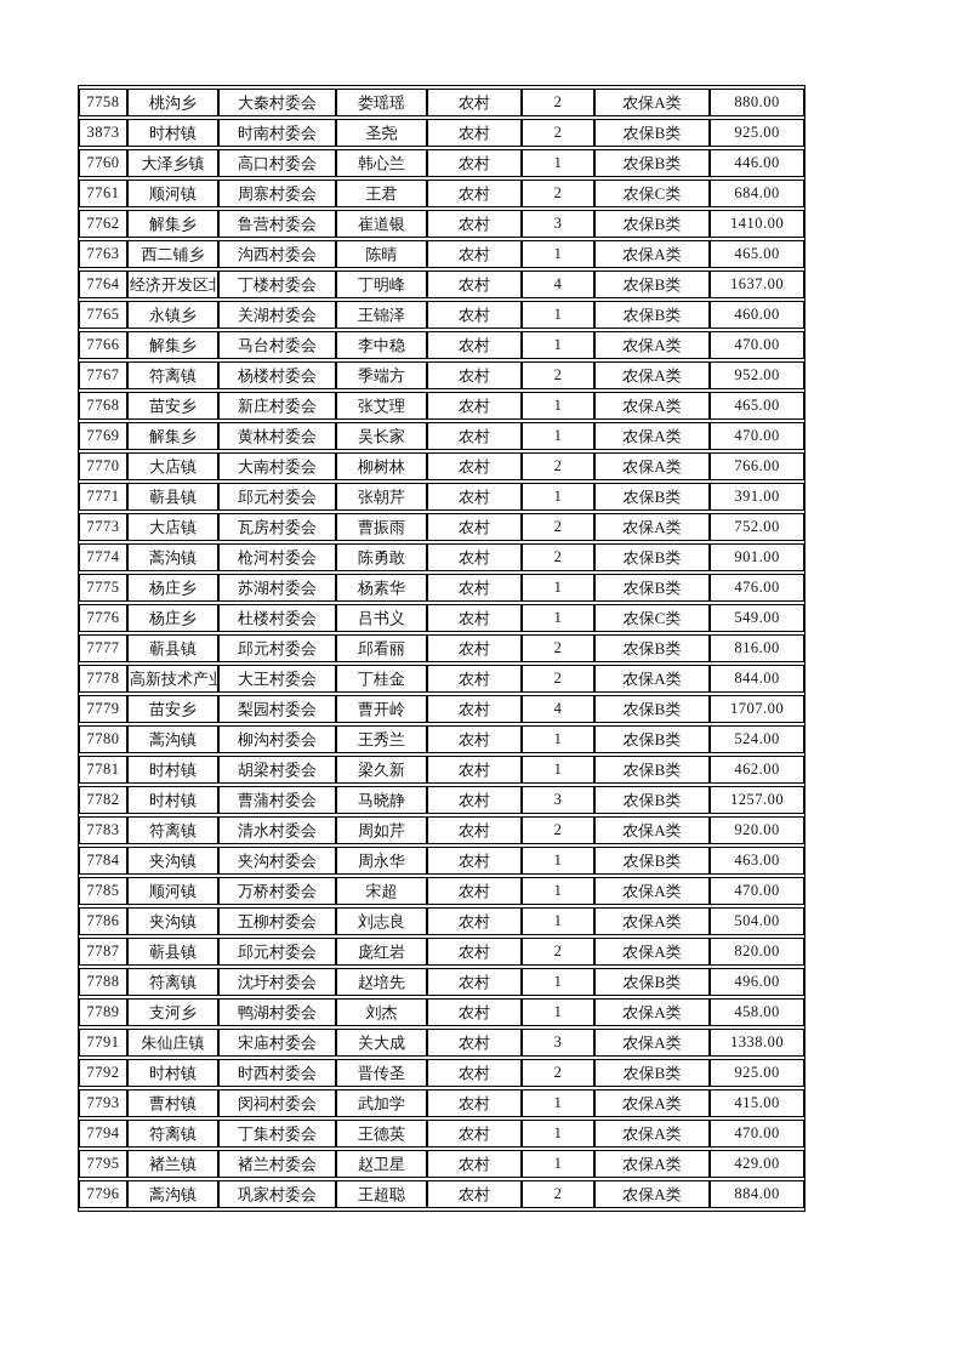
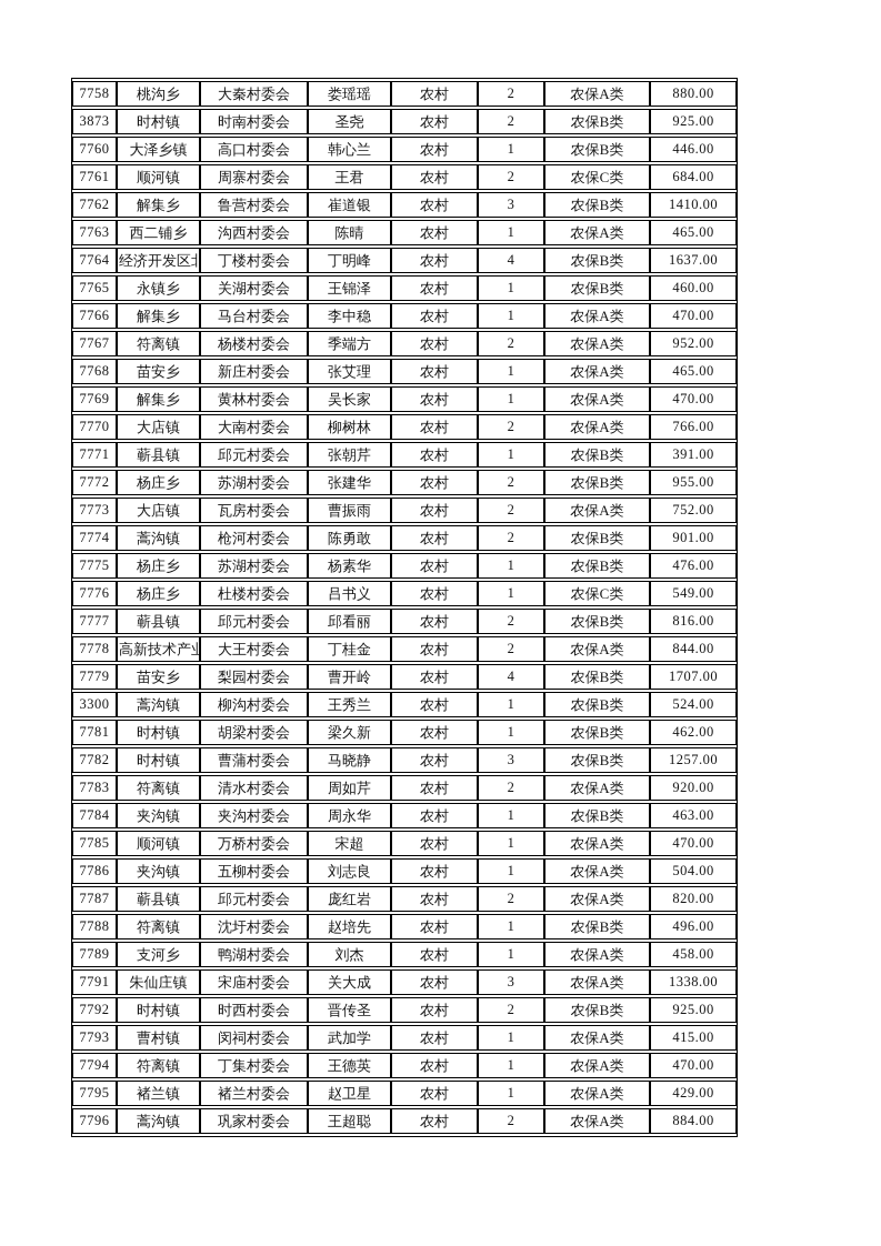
  7758	桃沟乡	大秦村委会	娄瑶瑶	农村	2	农保A类	880.00
  3873	时村镇	时南村委会	圣尧	农村	2	农保B类	925.00
  7760	大泽乡镇	高口村委会	韩心兰	农村	1	农保B类	446.00
  7761	顺河镇	周寨村委会	王君	农村	2	农保C类	684.00
  7762	解集乡	鲁营村委会	崔道银	农村	3	农保B类	1410.00
  7763	西二铺乡	沟西村委会	陈晴	农村	1	农保A类	465.00
  7764	经济开发区北	丁楼村委会	丁明峰	农村	4	农保B类	1637.00
  7765	永镇乡	关湖村委会	王锦泽	农村	1	农保B类	460.00
  7766	解集乡	马台村委会	李中稳	农村	1	农保A类	470.00
  7767	符离镇	杨楼村委会	季端方	农村	2	农保A类	952.00
  7768	苗安乡	新庄村委会	张艾理	农村	1	农保A类	465.00
  7769	解集乡	黄林村委会	吴长家	农村	1	农保A类	470.00
  7770	大店镇	大南村委会	柳树林	农村	2	农保A类	766.00
  7771	蕲县镇	邱元村委会	张朝芹	农村	1	农保B类	391.00
+ 7772	杨庄乡	苏湖村委会	张建华	农村	2	农保B类	955.00
  7773	大店镇	瓦房村委会	曹振雨	农村	2	农保A类	752.00
  7774	蒿沟镇	枪河村委会	陈勇敢	农村	2	农保B类	901.00
  7775	杨庄乡	苏湖村委会	杨素华	农村	1	农保B类	476.00
  7776	杨庄乡	杜楼村委会	吕书义	农村	1	农保C类	549.00
  7777	蕲县镇	邱元村委会	邱看丽	农村	2	农保B类	816.00
  7778	高新技术产业	大王村委会	丁桂金	农村	2	农保A类	844.00
  7779	苗安乡	梨园村委会	曹开岭	农村	4	农保B类	1707.00
- 7780	蒿沟镇	柳沟村委会	王秀兰	农村	1	农保B类	524.00
+ 3300	蒿沟镇	柳沟村委会	王秀兰	农村	1	农保B类	524.00
  7781	时村镇	胡梁村委会	梁久新	农村	1	农保B类	462.00
  7782	时村镇	曹蒲村委会	马晓静	农村	3	农保B类	1257.00
  7783	符离镇	清水村委会	周如芹	农村	2	农保A类	920.00
  7784	夹沟镇	夹沟村委会	周永华	农村	1	农保B类	463.00
  7785	顺河镇	万桥村委会	宋超	农村	1	农保A类	470.00
  7786	夹沟镇	五柳村委会	刘志良	农村	1	农保A类	504.00
  7787	蕲县镇	邱元村委会	庞红岩	农村	2	农保A类	820.00
  7788	符离镇	沈圩村委会	赵培先	农村	1	农保B类	496.00
  7789	支河乡	鸭湖村委会	刘杰	农村	1	农保A类	458.00
  7791	朱仙庄镇	宋庙村委会	关大成	农村	3	农保A类	1338.00
  7792	时村镇	时西村委会	晋传圣	农村	2	农保B类	925.00
  7793	曹村镇	闵祠村委会	武加学	农村	1	农保A类	415.00
  7794	符离镇	丁集村委会	王德英	农村	1	农保A类	470.00
  7795	褚兰镇	褚兰村委会	赵卫星	农村	1	农保A类	429.00
  7796	蒿沟镇	巩家村委会	王超聪	农村	2	农保A类	884.00
